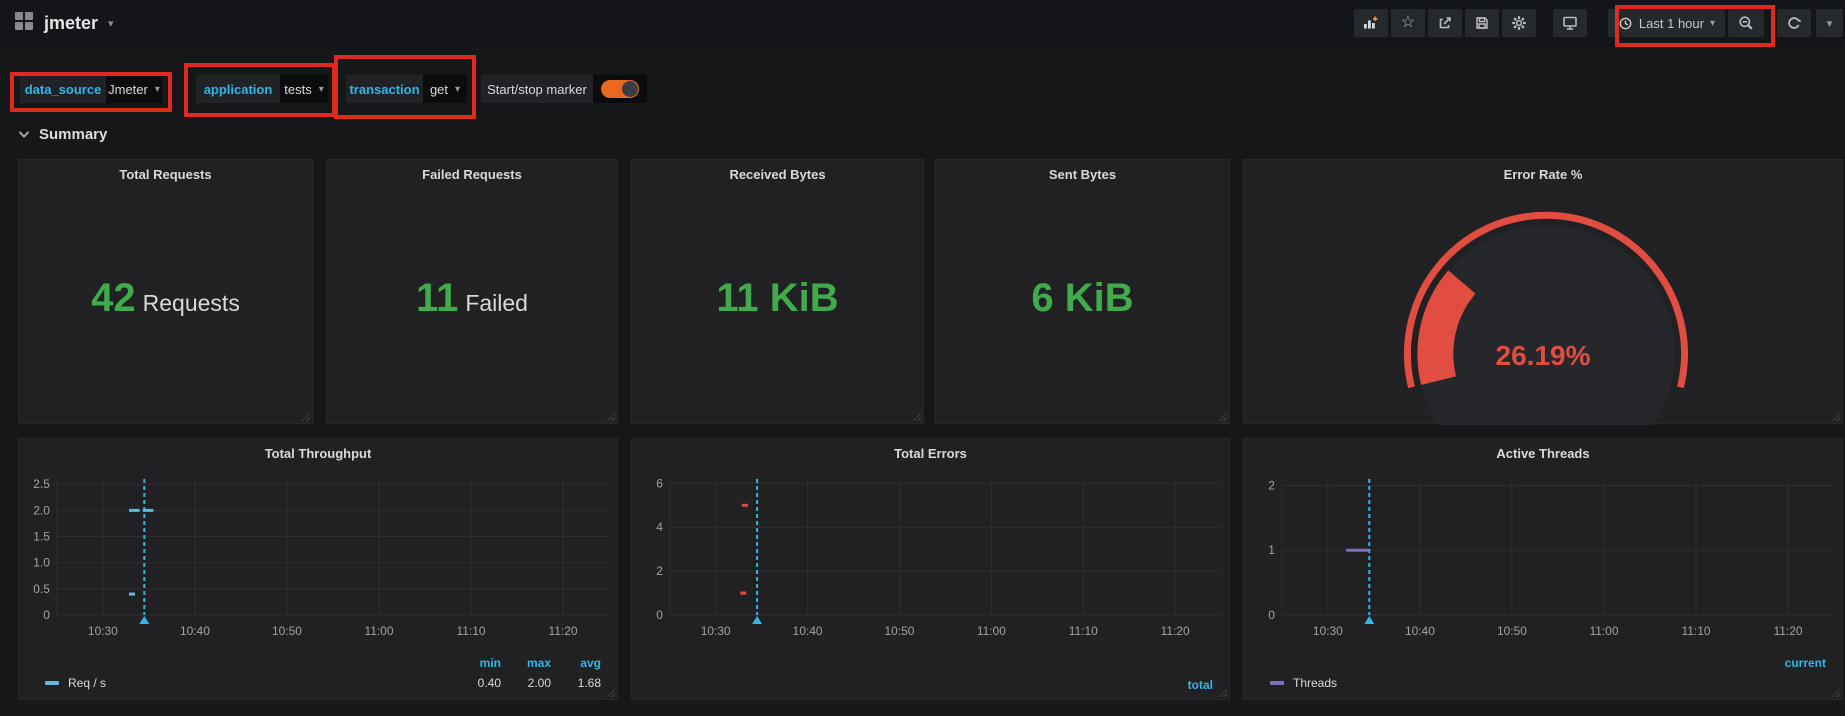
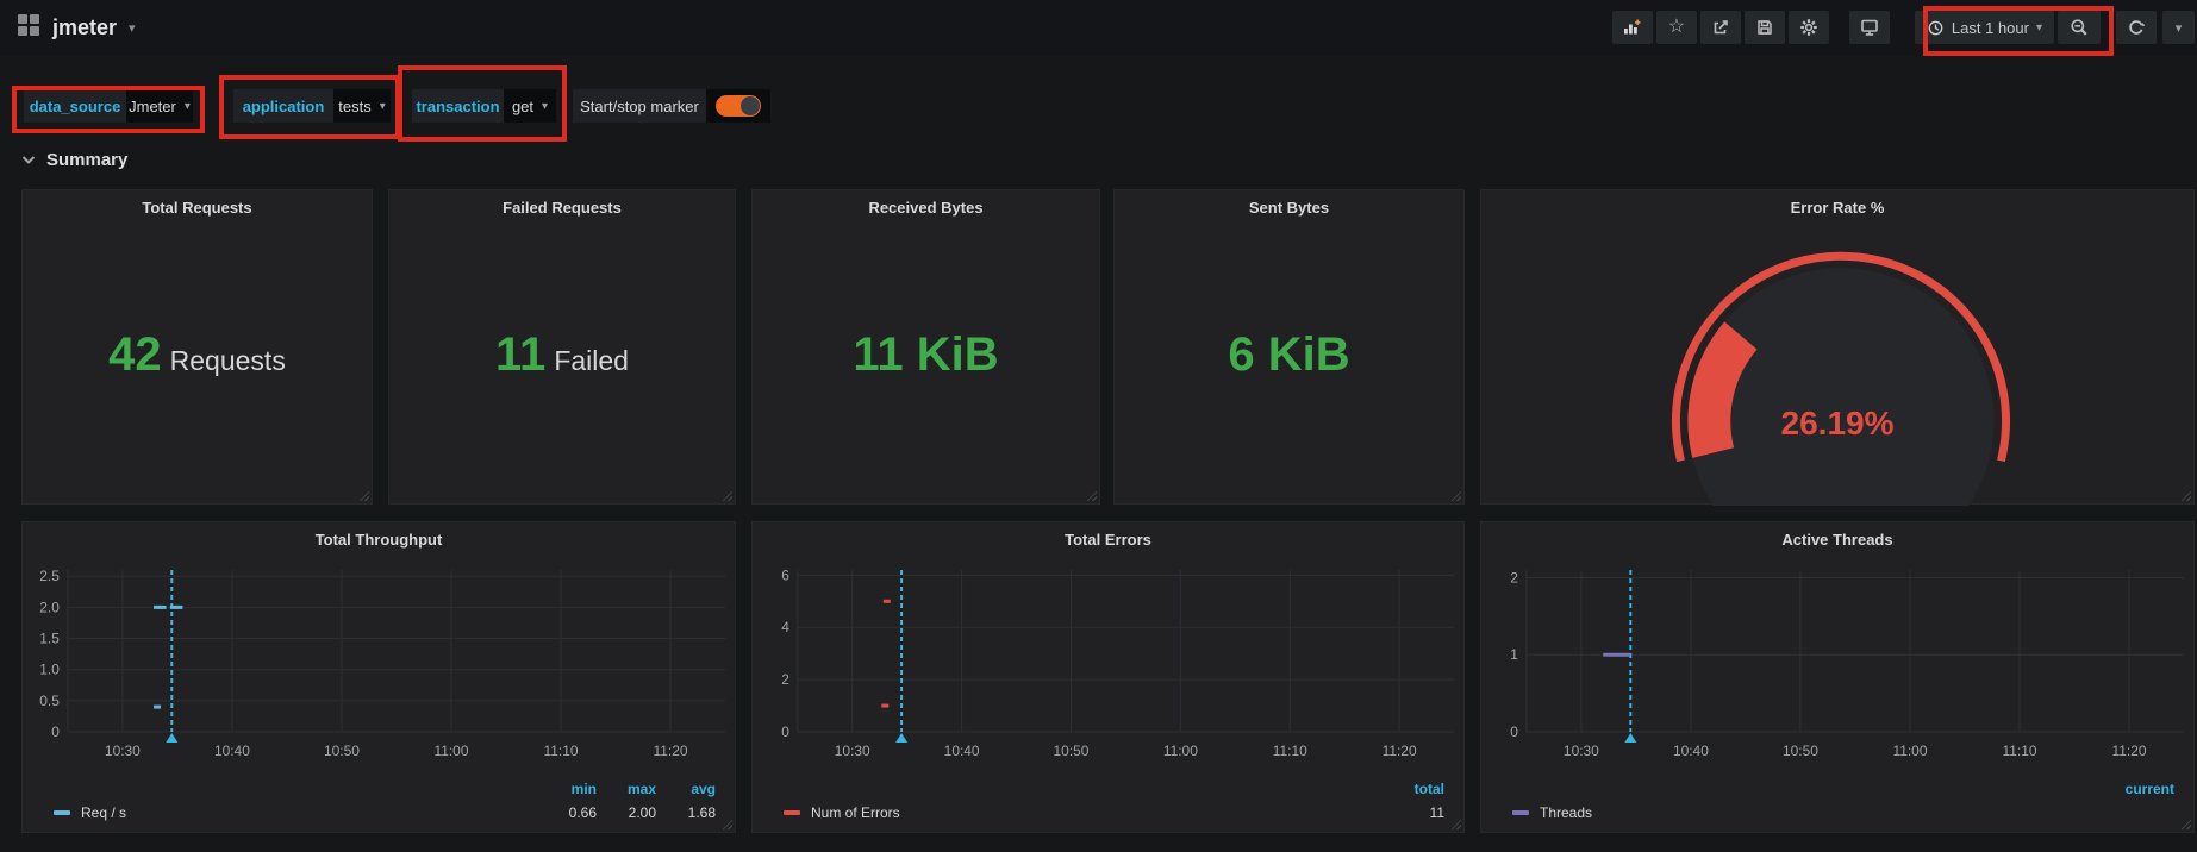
  jmeter
  ▾
  ☆
  Last 1 hour
  ▾
  ▾
  data_source
  Jmeter
  ▾
  application
  tests
  ▾
  transaction
  get
  ▾
  Start/stop marker
  Summary
  Total Requests
  42 Requests
  Failed Requests
  11 Failed
  Received Bytes
  11 KiB
  Sent Bytes
  6 KiB
  Error Rate %
  26.19%
  Total Throughput
  0
  0.5
  1.0
  1.5
  2.0
  2.5
  10:30
  10:40
  10:50
  11:00
  11:10
  11:20
  min
  max
  avg
  Req / s
- 0.40
+ 0.66
  2.00
  1.68
  Total Errors
  0
  2
  4
  6
  10:30
  10:40
  10:50
  11:00
  11:10
  11:20
  total
+ Num of Errors
+ 11
  Active Threads
  0
  1
  2
  10:30
  10:40
  10:50
  11:00
  11:10
  11:20
  current
  Threads
